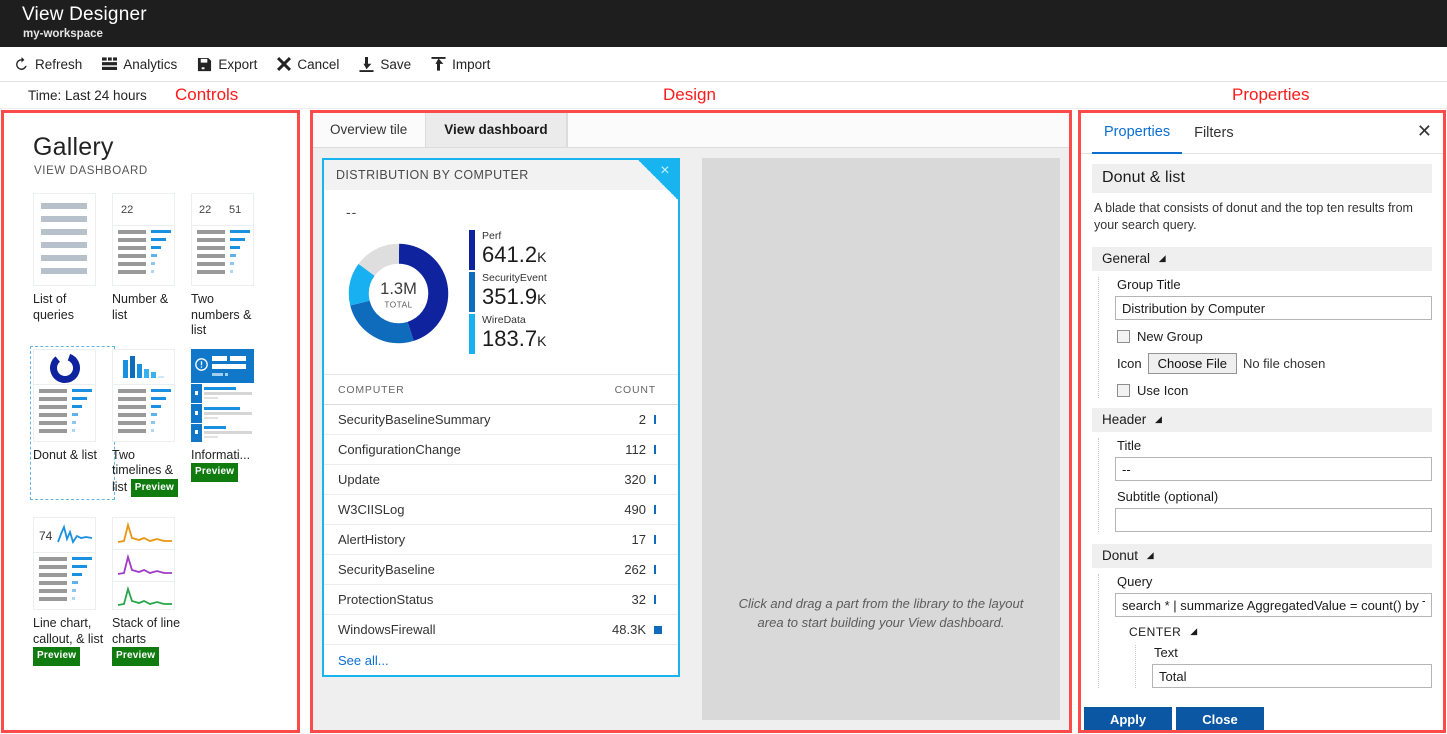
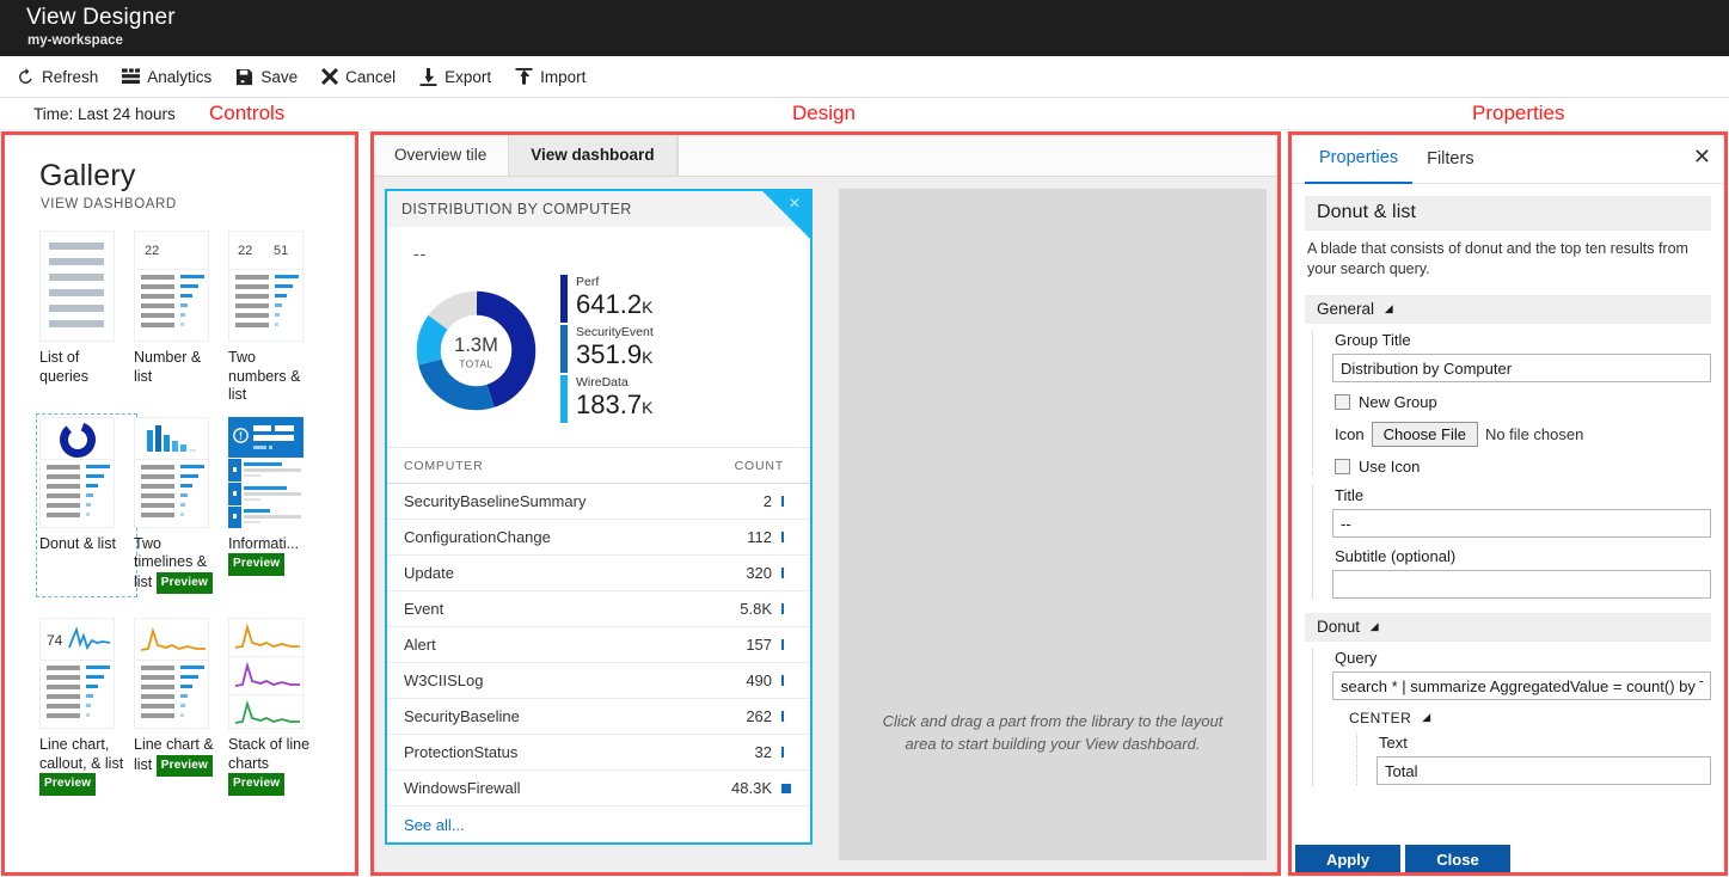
  View Designer
  my-workspace
  Refresh
  Analytics
- Export
+ Save
  Cancel
- Save
+ Export
  Import
  Time: Last 24 hours
  Controls
  Design
  Properties
  Gallery
  VIEW DASHBOARD
  List of queries
  22
  Number & list
  22
  51
  Two numbers & list
  Donut & list
  Two timelines & list Preview
  Informati...
  Preview
  74
  Line chart, callout, & list Preview
+ Line chart & list Preview
  Stack of line charts
  Preview
  Overview tile
  View dashboard
  DISTRIBUTION BY COMPUTER
  ×
  --
  1.3M
  TOTAL
  Perf
  641.2K
  SecurityEvent
  351.9K
  WireData
  183.7K
  COMPUTER
  COUNT
  SecurityBaselineSummary
  2
  ConfigurationChange
  112
  Update
  320
+ Event
+ 5.8K
+ Alert
+ 157
  W3CIISLog
  490
- AlertHistory
- 17
  SecurityBaseline
  262
  ProtectionStatus
  32
  WindowsFirewall
  48.3K
  See all...
  Click and drag a part from the library to the layout area to start building your View dashboard.
  Properties
  Filters
  ✕
  Donut & list
  A blade that consists of donut and the top ten results from your search query.
  General ◢
  Group Title
  Distribution by Computer
  New Group
  Icon
  Choose File
  No file chosen
  Use Icon
- Header ◢
  Title
  --
  Subtitle (optional)
  Donut ◢
  Query
  search * | summarize AggregatedValue = count() by
  CENTER ◢
  Text
  Total
  Apply
  Close
